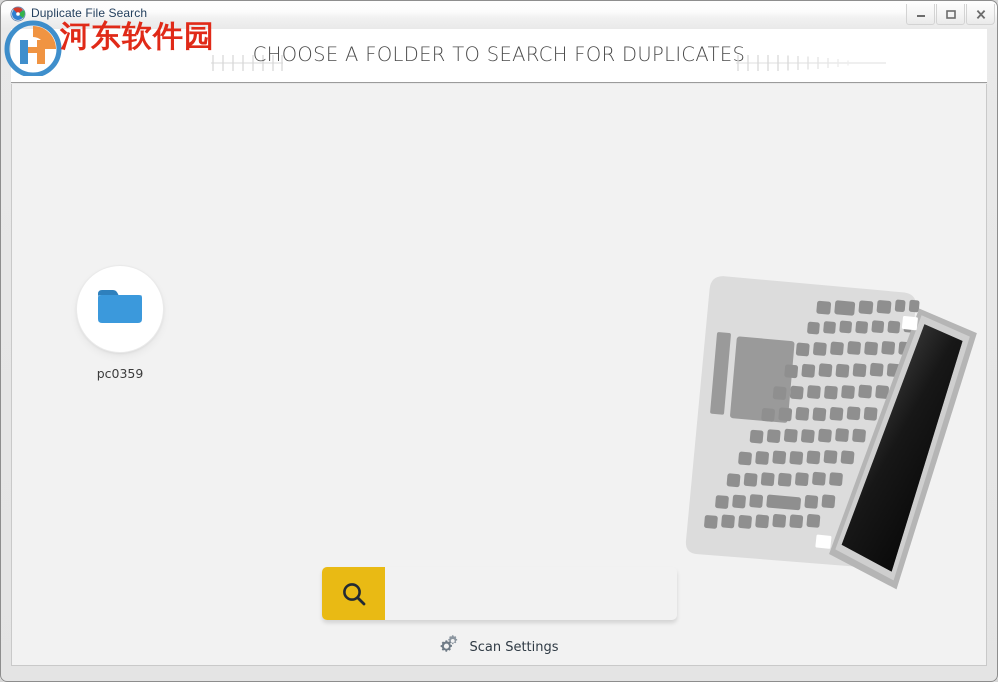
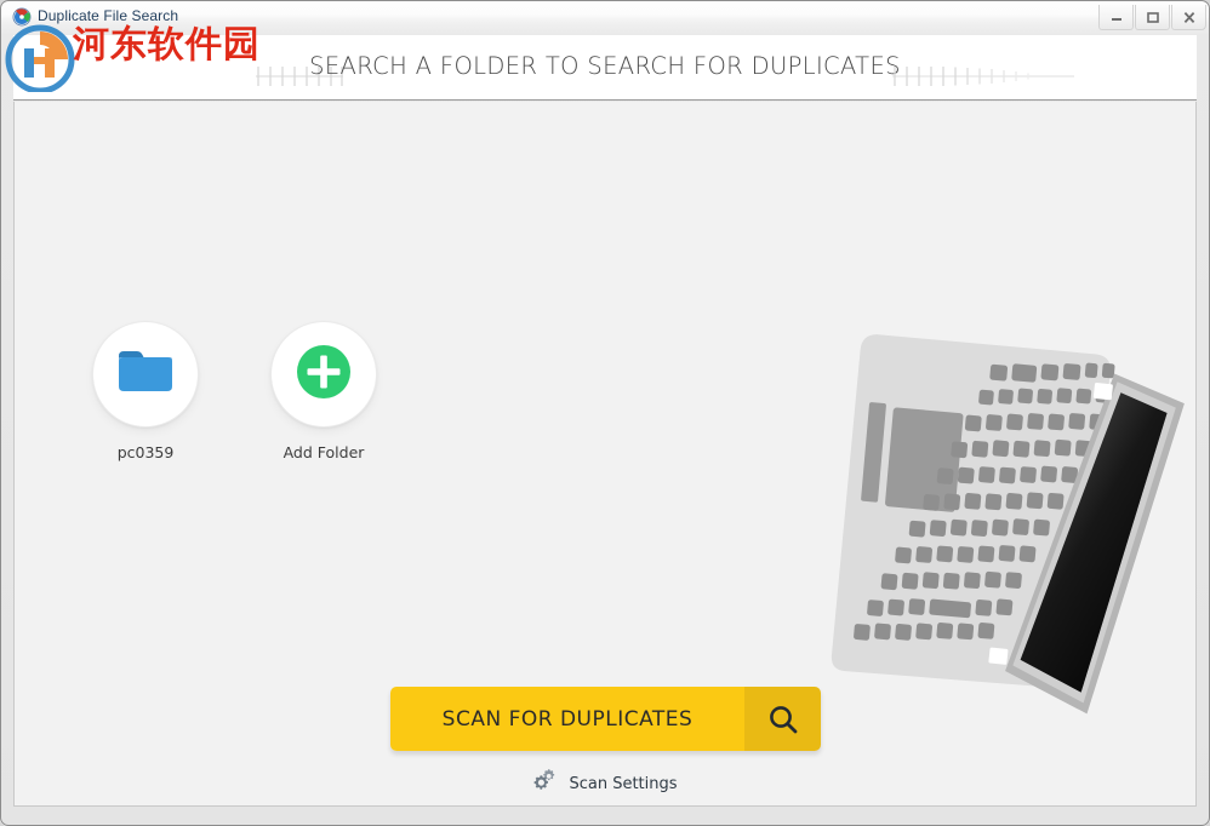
  Duplicate File Search
- CHOOSE A FOLDER TO SEARCH FOR DUPLICATES
+ SEARCH A FOLDER TO SEARCH FOR DUPLICATES
  pc0359
+ Add Folder
+ SCAN FOR DUPLICATES
  Scan Settings
  河东软件园
